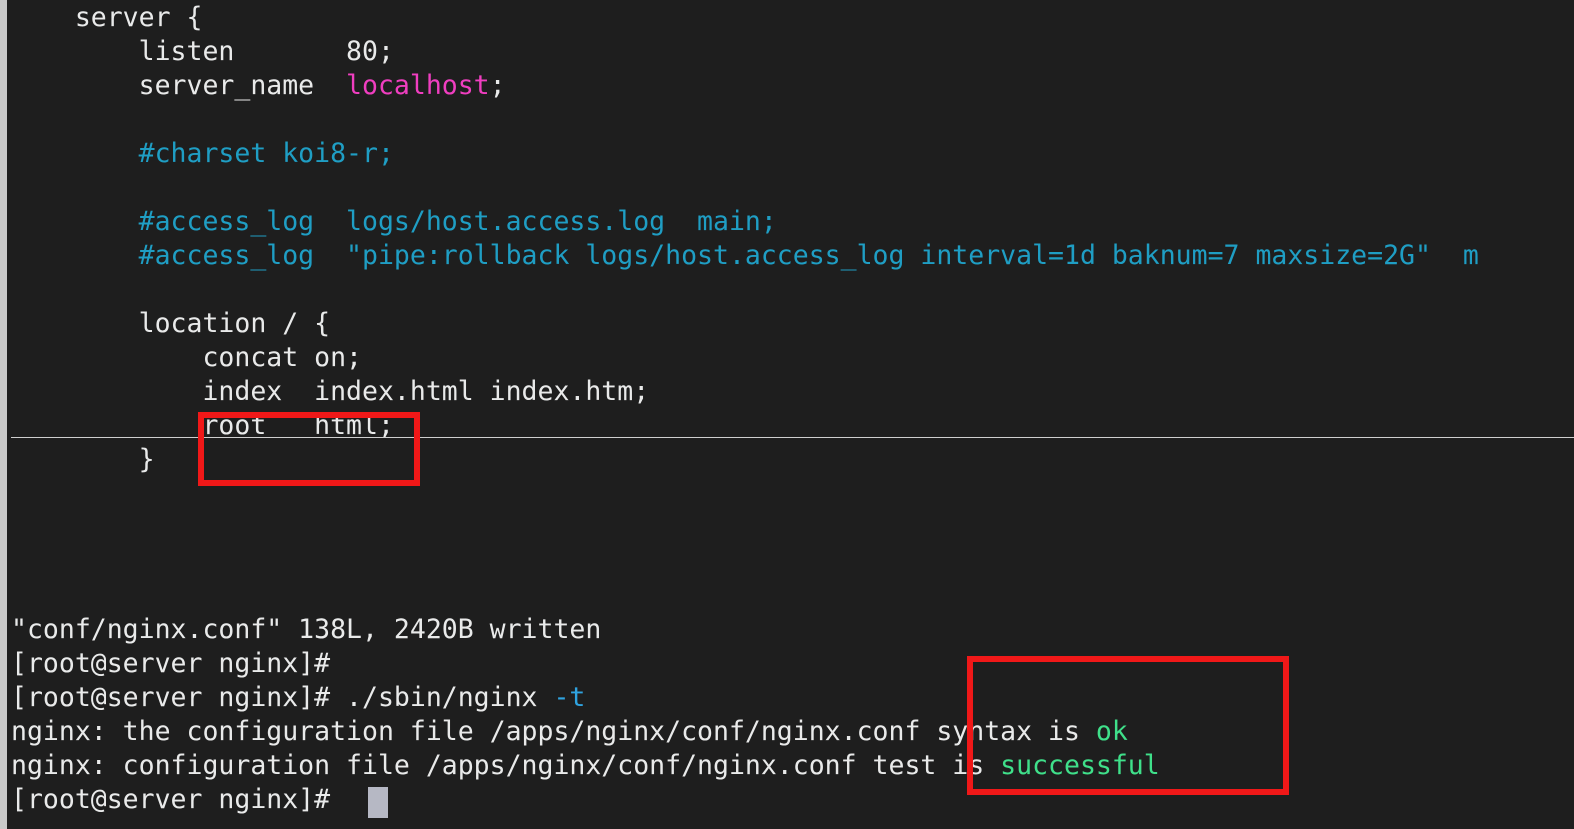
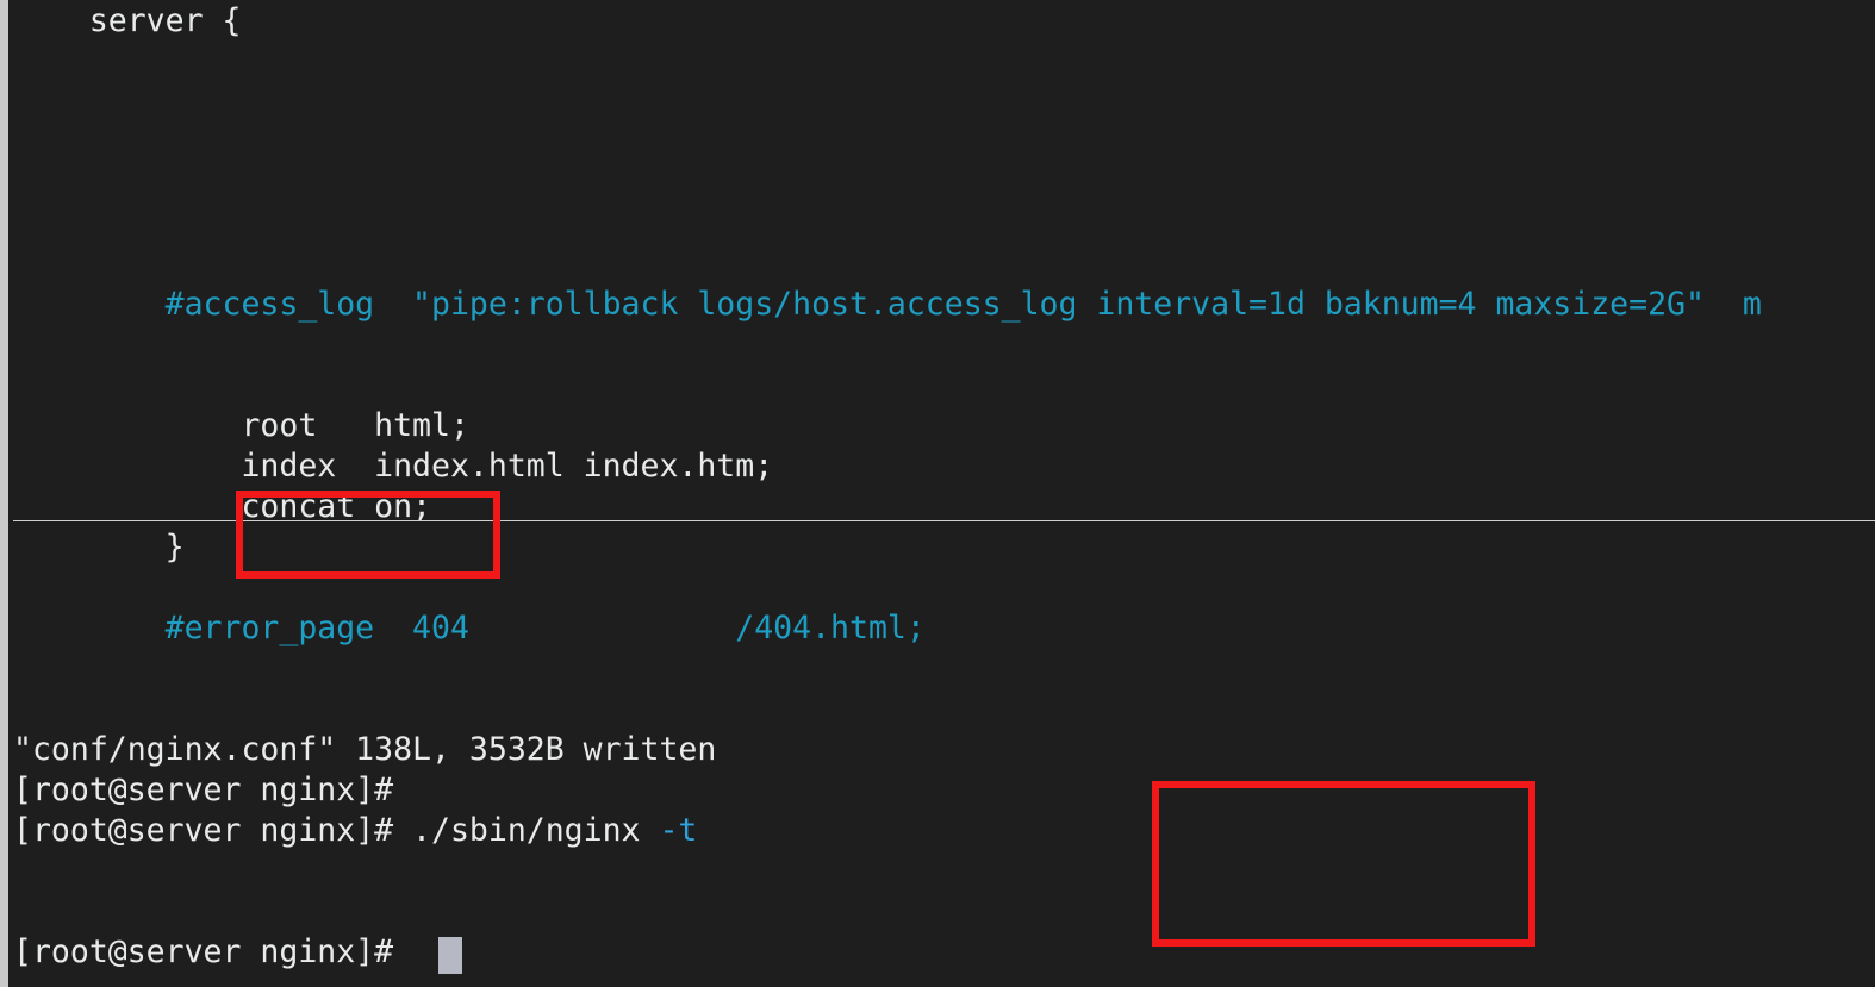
  server {
- listen 80;
- server_name localhost;
- #charset koi8-r;
- #access_log logs/host.access.log main;
- #access_log "pipe:rollback logs/host.access_log interval=1d baknum=7 maxsize=2G" m
+ #access_log "pipe:rollback logs/host.access_log interval=1d baknum=4 maxsize=2G" m
- location / {
- concat on;
+ root html;
  index index.html index.htm;
- root html;
+ concat on;
  }
+ #error_page 404 /404.html;
- "conf/nginx.conf" 138L, 2420B written
+ "conf/nginx.conf" 138L, 3532B written
  [root@server nginx]#
  [root@server nginx]# ./sbin/nginx -t
- nginx: the configuration file /apps/nginx/conf/nginx.conf syntax is ok
- nginx: configuration file /apps/nginx/conf/nginx.conf test is successful
  [root@server nginx]#
